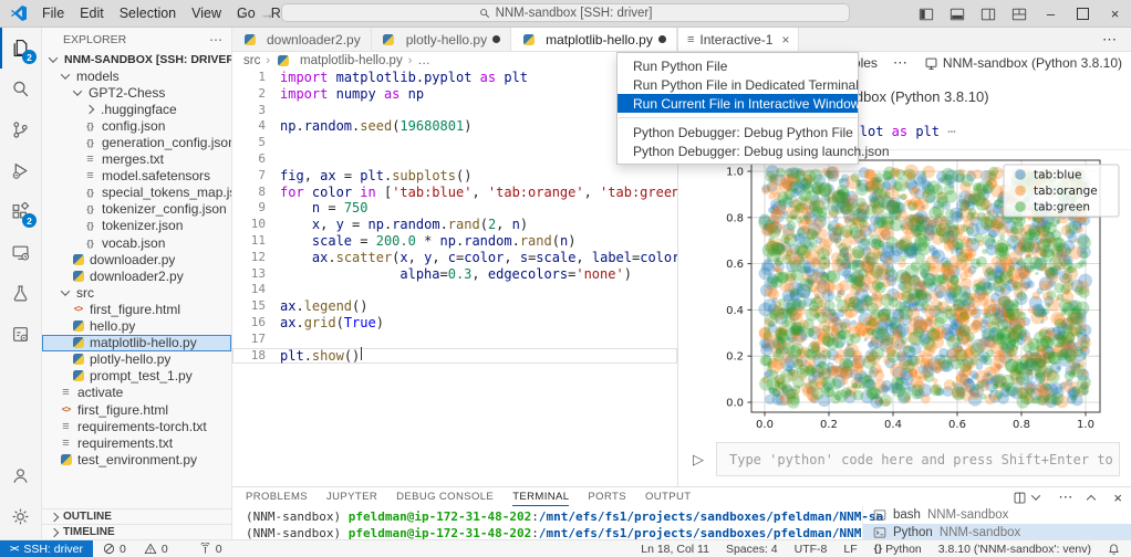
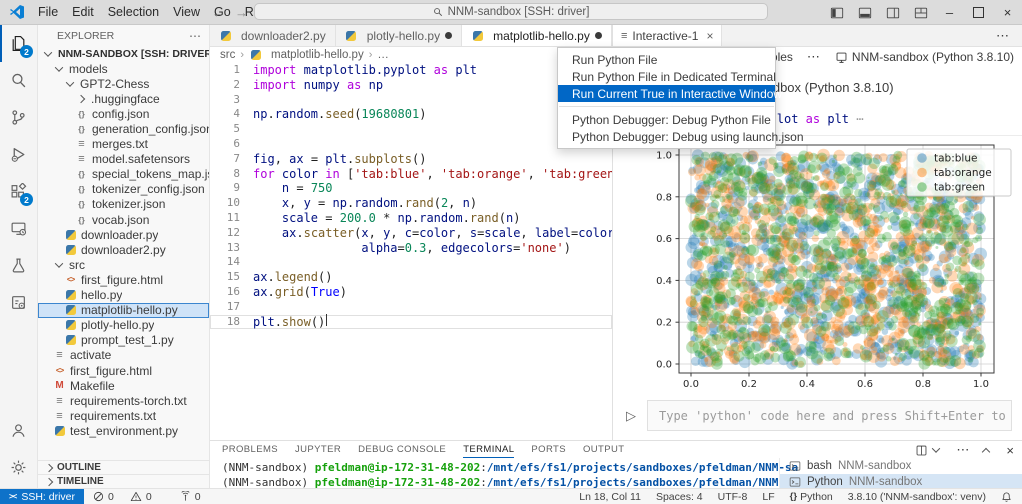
  File
  Edit
  Selection
  View
  Go
  ←
  →
  NNM-sandbox [SSH: driver]
  –
  ×
  2
  2
  EXPLORER
  ⋯
  NNM-SANDBOX [SSH: DRIVER
  models
  GPT2-Chess
  .huggingface
  config.json
  generation_config.jso
  merges.txt
  model.safetensors
  special_tokens_map.j
  tokenizer_config.json
  tokenizer.json
  vocab.json
  downloader.py
  downloader2.py
  src
  first_figure.html
  hello.py
  matplotlib-hello.py
  plotly-hello.py
  prompt_test_1.py
  activate
  first_figure.html
+ Makefile
  requirements-torch.txt
  requirements.txt
  test_environment.py
  OUTLINE
  TIMELINE
  downloader2.py
  plotly-hello.py
  matplotlib-hello.py
  src
  ›
  matplotlib-hello.py
  ›
  …
  1
  import matplotlib.pyplot as plt
  2
  import numpy as np
  3
  4
  np.random.seed(19680801)
  5
  6
  7
  fig, ax = plt.subplots()
  8
  for color in ['tab:blue', 'tab:orange', 'tab:green
  9
  n = 750
  10
  x, y = np.random.rand(2, n)
  11
  scale = 200.0 * np.random.rand(n)
  12
  ax.scatter(x, y, c=color, s=scale, label=color
  13
  alpha=0.3, edgecolors='none')
  14
  15
  ax.legend()
  16
  ax.grid(True)
  17
  18
  plt.show()
  ≡
  Interactive-1
  ×
  ⋯
  ⋯
  NNM-sandbox (Python 3.8.10)
  0.0
  0.2
  0.4
  0.6
  0.8
  1.0
  0.0
  0.2
  0.4
  0.6
  0.8
  1.0
  tab:blue
  tab:orange
  tab:green
  ▷
  Type 'python' code here and press Shift+Enter to
  PROBLEMS
  JUPYTER
  DEBUG CONSOLE
  TERMINAL
  PORTS
  OUTPUT
  ⋯
  ×
  (NNM-sandbox) pfeldman@ip-172-31-48-202:/mnt/efs/fs1/projects/sandboxes/pfeldman/NNM-sa
  (NNM-sandbox) pfeldman@ip-172-31-48-202:/mnt/efs/fs1/projects/sandboxes/pfeldman/NNM
  bash
  NNM-sandbox
  Python
  NNM-sandbox
  ><
  SSH: driver
  0
  0
  0
  Ln 18, Col 11
  Spaces: 4
  UTF-8
  LF
  {}
  Python
  3.8.10 ('NNM-sandbox': venv)
  Run Python File
  Run Python File in Dedicated Terminal
- Run Current File in Interactive Window
+ Run Current True in Interactive Window
  Python Debugger: Debug Python File
  Python Debugger: Debug using launch.json
